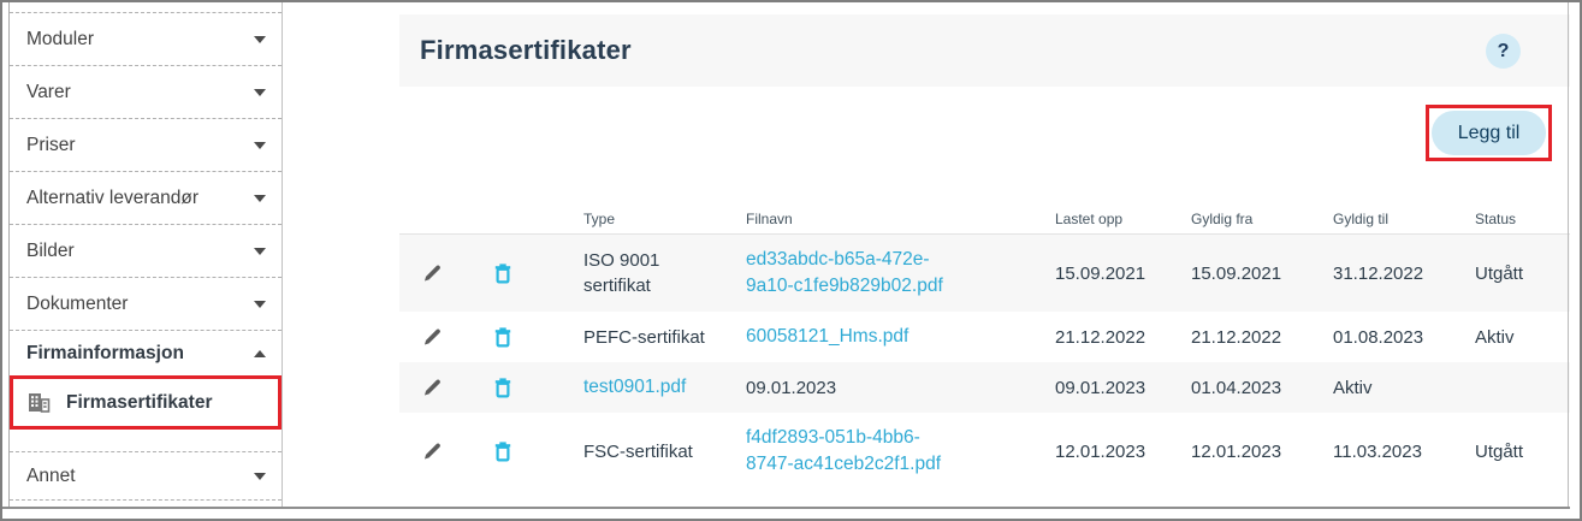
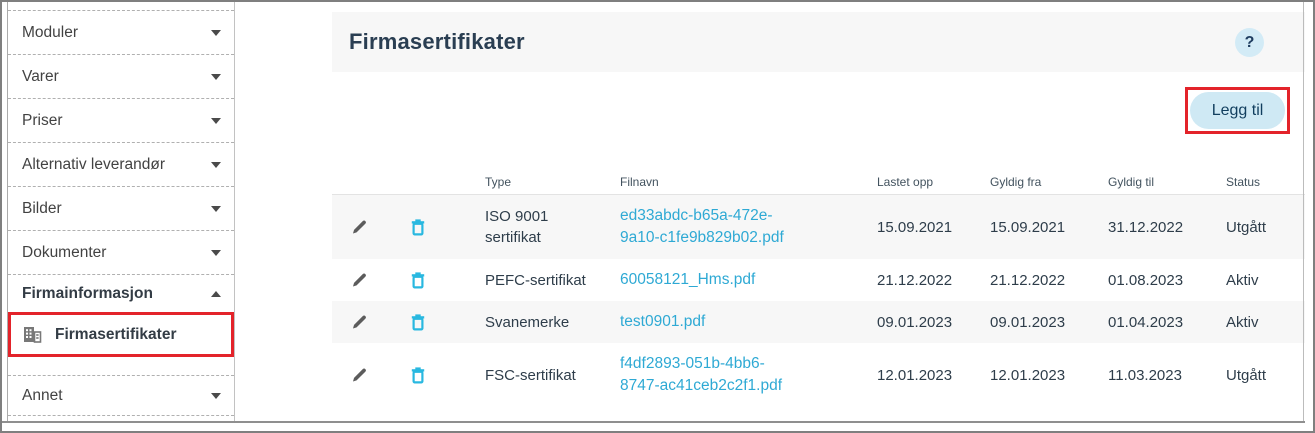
  Moduler
  Varer
  Priser
  Alternativ leverandør
  Bilder
  Dokumenter
  Firmainformasjon
  Firmasertifikater
  Annet
  Firmasertifikater
  ?
  Legg til
  Type
  Filnavn
  Lastet opp
  Gyldig fra
  Gyldig til
  Status
  ISO 9001 sertifikat
  ed33abdc-b65a-472e-9a10-c1fe9b829b02.pdf
  15.09.2021
  15.09.2021
  31.12.2022
  Utgått
  PEFC-sertifikat
  60058121_Hms.pdf
  21.12.2022
  21.12.2022
  01.08.2023
  Aktiv
+ Svanemerke
  test0901.pdf
  09.01.2023
  09.01.2023
  01.04.2023
  Aktiv
  FSC-sertifikat
  f4df2893-051b-4bb6-8747-ac41ceb2c2f1.pdf
  12.01.2023
  12.01.2023
  11.03.2023
  Utgått
